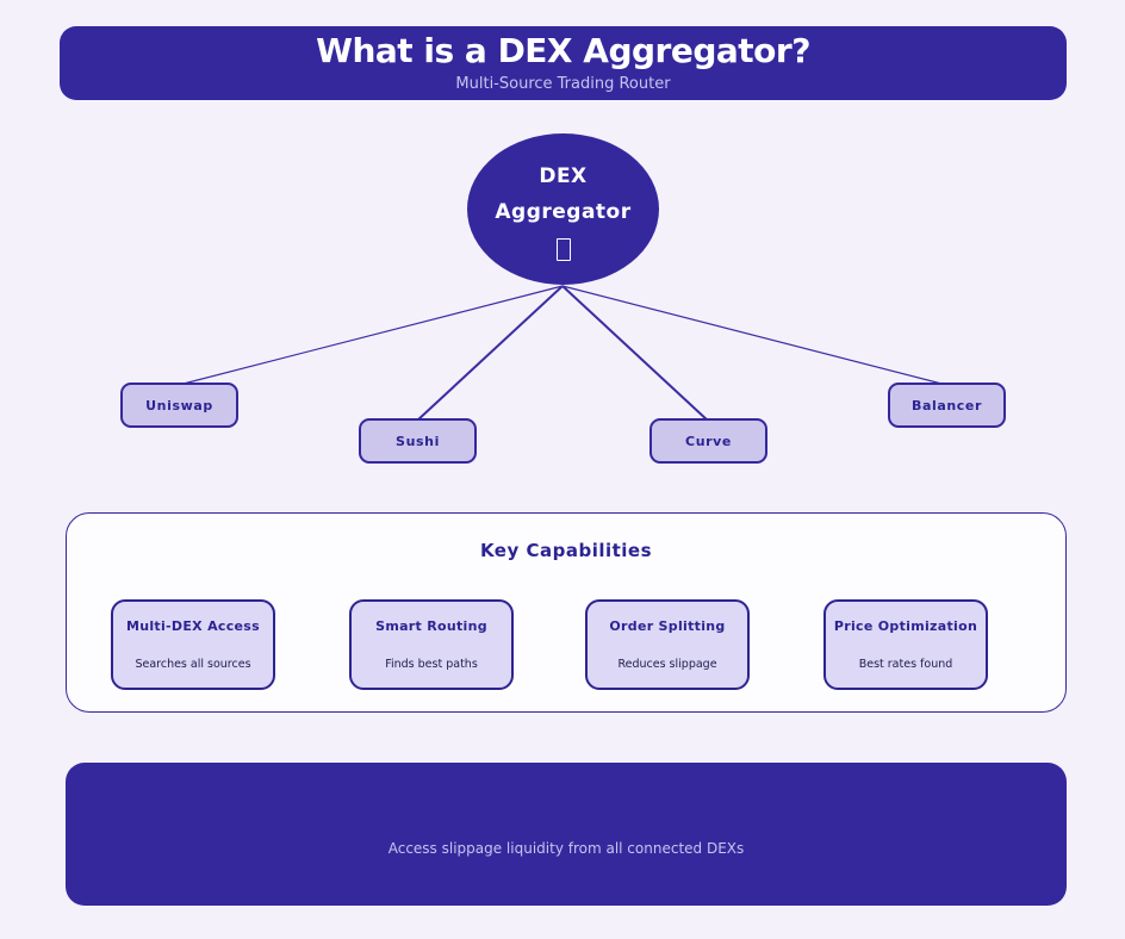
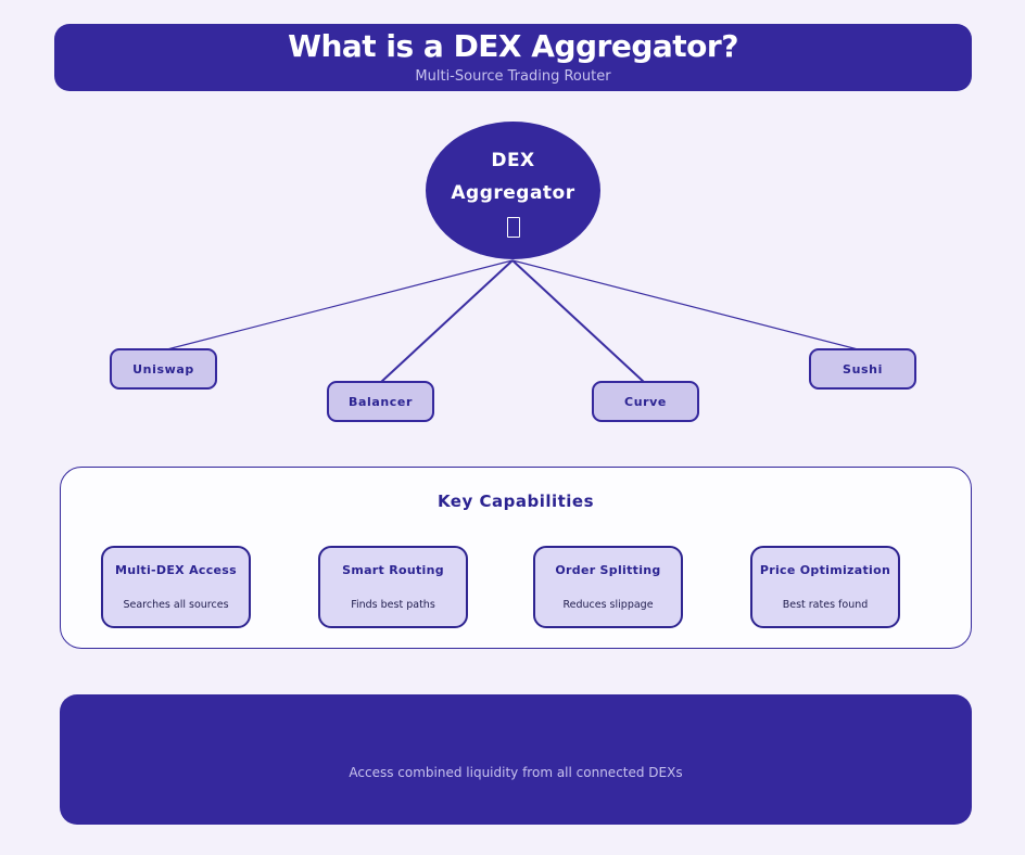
  What is a DEX Aggregator?
  Multi-Source Trading Router
  DEX
  Aggregator
  Uniswap
- Sushi
+ Balancer
  Curve
- Balancer
+ Sushi
  Key Capabilities
  Multi-DEX Access
  Searches all sources
  Smart Routing
  Finds best paths
  Order Splitting
  Reduces slippage
  Price Optimization
  Best rates found
- Access slippage liquidity from all connected DEXs
+ Access combined liquidity from all connected DEXs
